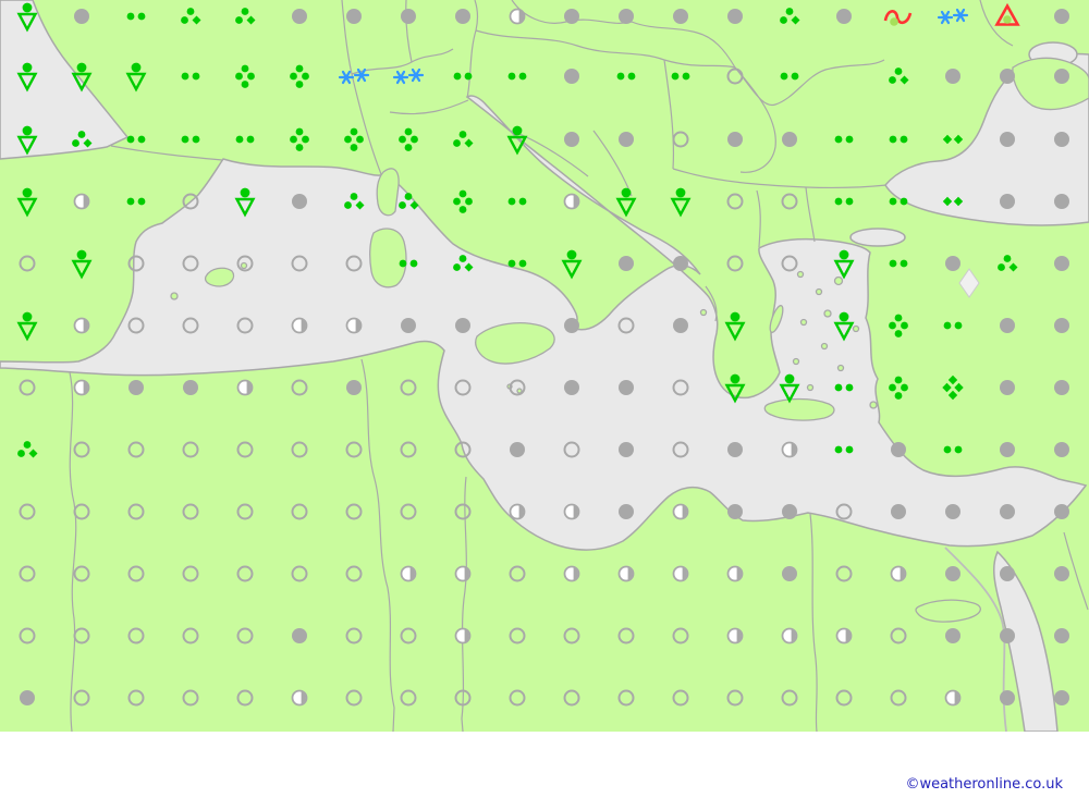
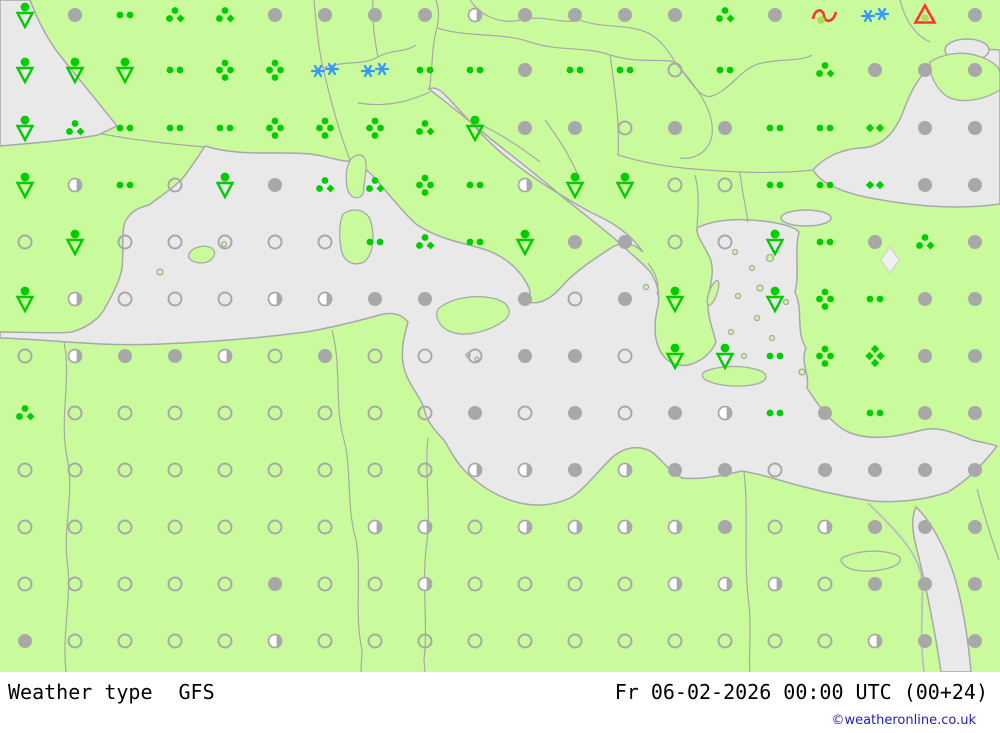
+ Weather type GFS
+ Fr 06-02-2026 00:00 UTC (00+24)
  ©weatheronline.co.uk
